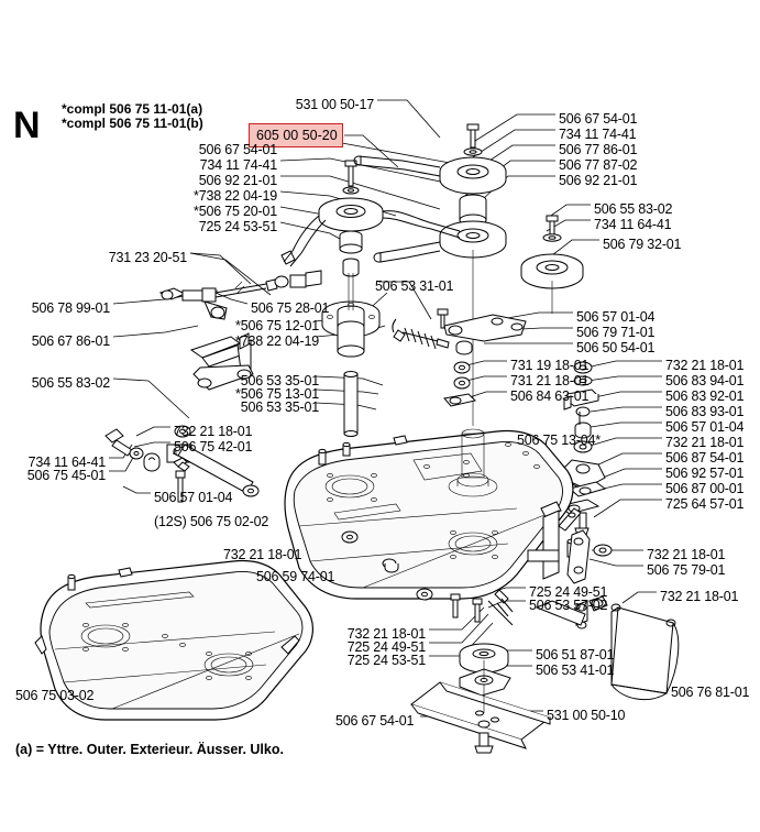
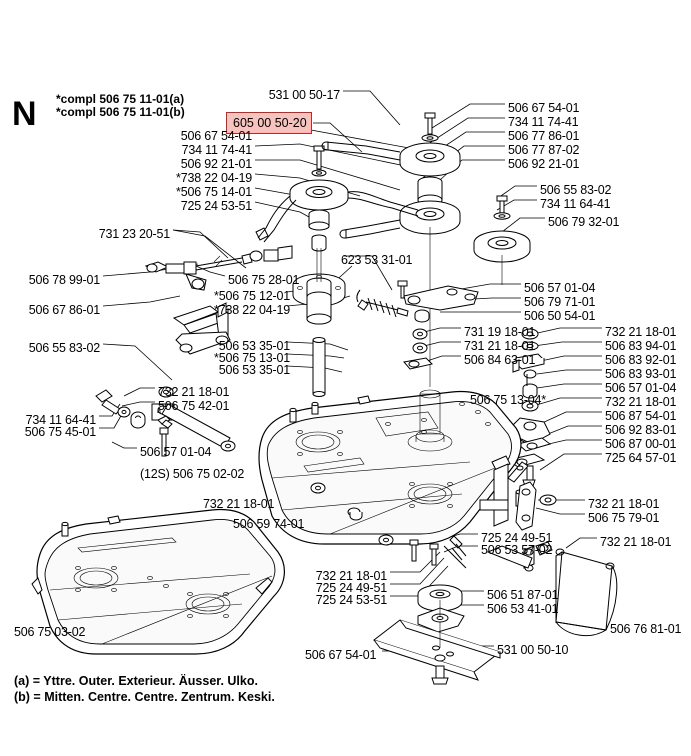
  N
  *compl 506 75 11-01(a)
  *compl 506 75 11-01(b)
  605 00 50-20
  531 00 50-17
  506 67 54-01
  734 11 74-41
  506 92 21-01
  *738 22 04-19
- *506 75 20-01
+ *506 75 14-01
  725 24 53-51
  506 67 54-01
  734 11 74-41
  506 77 86-01
  506 77 87-02
  506 92 21-01
  506 55 83-02
  734 11 64-41
  506 79 32-01
  731 23 20-51
  506 78 99-01
  506 75 28-01
- 506 53 31-01
+ 623 53 31-01
  *506 75 12-01
  *738 22 04-19
  506 67 86-01
  506 55 83-02
  506 57 01-04
  506 79 71-01
  506 50 54-01
  506 53 35-01
  *506 75 13-01
  506 53 35-01
  731 19 18-01
  731 21 18-01
  506 84 63-01
  732 21 18-01
  506 83 94-01
  506 83 92-01
  506 83 93-01
  506 57 01-04
  506 75 13-04*
  732 21 18-01
  506 87 54-01
- 506 92 57-01
+ 506 92 83-01
  506 87 00-01
  725 64 57-01
  732 21 18-01
  506 75 42-01
  734 11 64-41
  506 75 45-01
  506 57 01-04
  (12S) 506 75 02-02
  732 21 18-01
  506 59 74-01
  732 21 18-01
  506 75 79-01
  732 21 18-01
  725 24 49-51
  506 53 57-02
  732 21 18-01
  725 24 49-51
  725 24 53-51
  506 51 87-01
  506 53 41-01
  506 76 81-01
  531 00 50-10
  506 67 54-01
  506 75 03-02
  (a) = Yttre. Outer. Exterieur. Äusser. Ulko.
+ (b) = Mitten. Centre. Centre. Zentrum. Keski.
